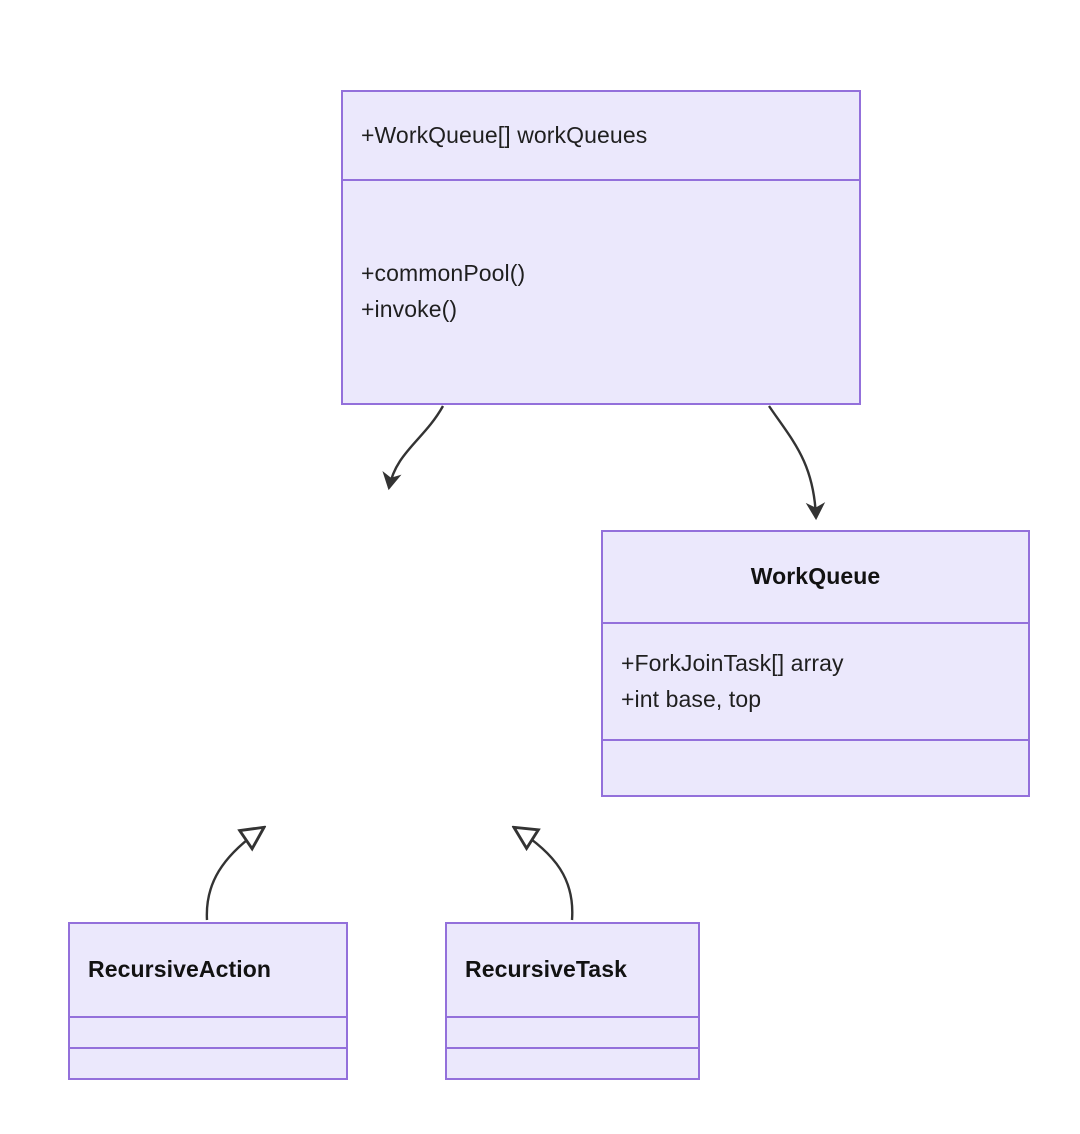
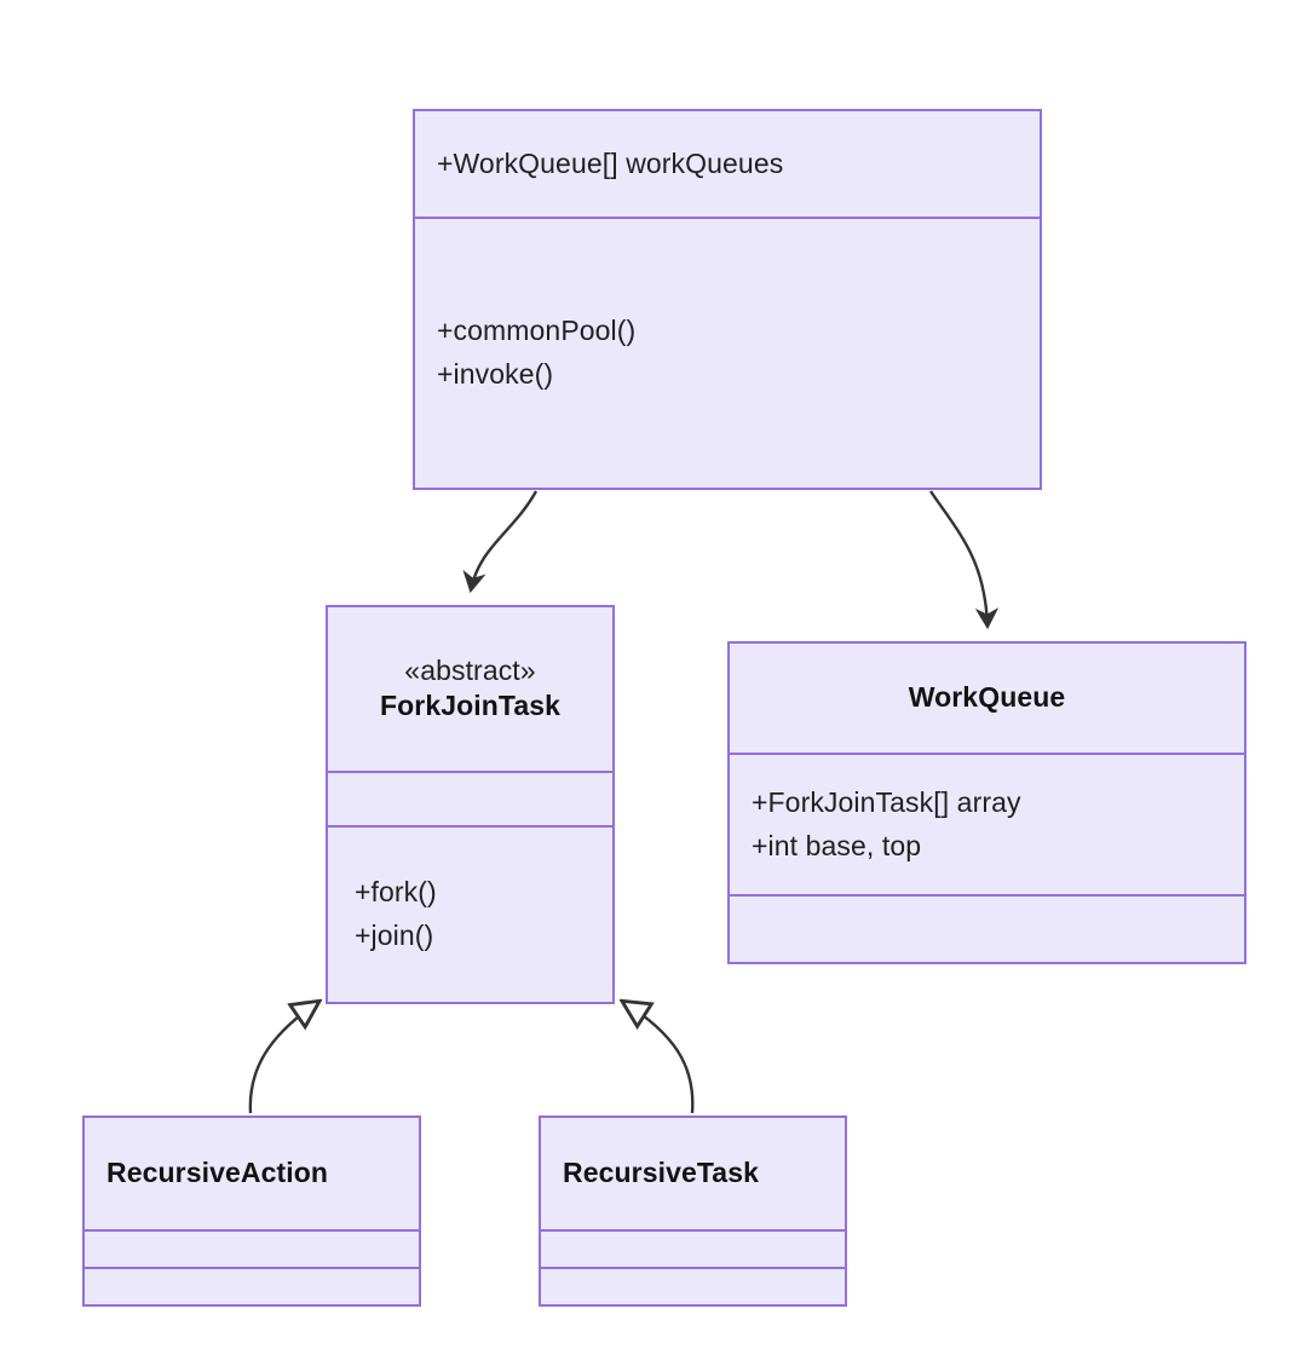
  +WorkQueue[] workQueues
  +commonPool()
  +invoke()
+ «abstract»
+ ForkJoinTask
+ +fork()
+ +join()
  WorkQueue
  +ForkJoinTask[] array
  +int base, top
  RecursiveAction
  RecursiveTask
